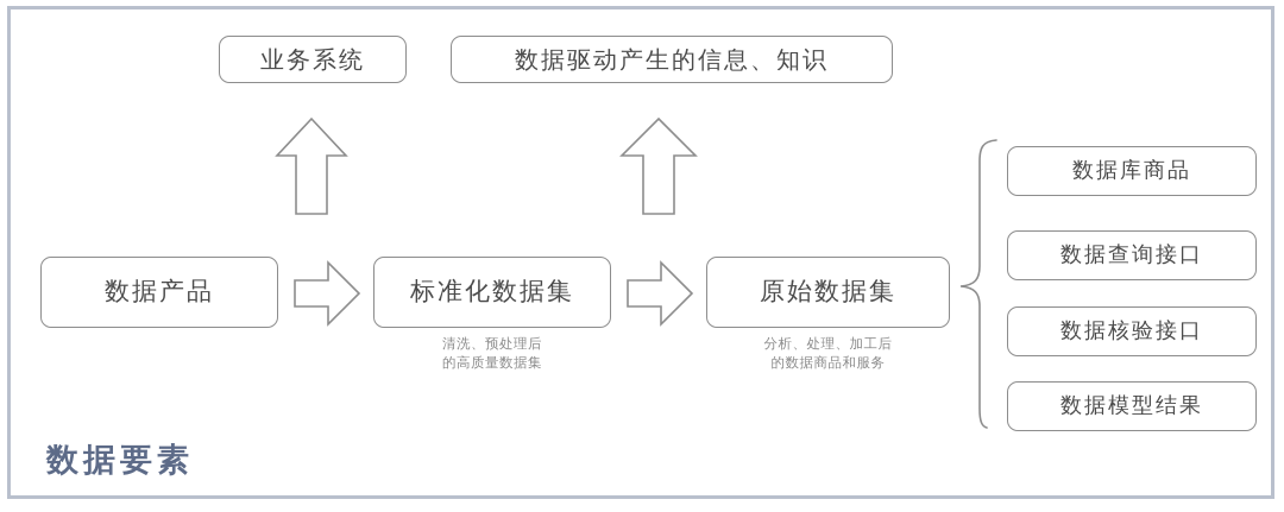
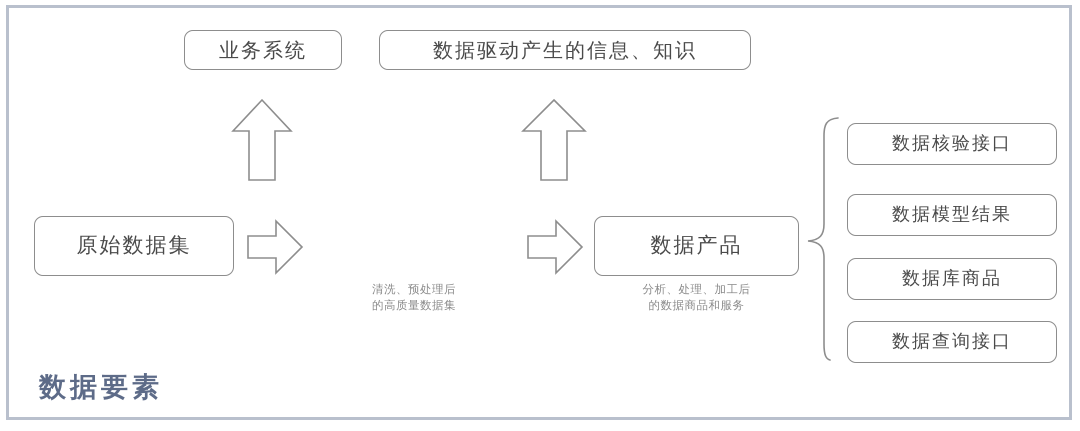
  业务系统
  数据驱动产生的信息、知识
- 数据产品
+ 原始数据集
- 标准化数据集
  清洗、预处理后
  的高质量数据集
- 原始数据集
+ 数据产品
  分析、处理、加工后
  的数据商品和服务
- 数据库商品
+ 数据核验接口
- 数据查询接口
+ 数据模型结果
- 数据核验接口
+ 数据库商品
- 数据模型结果
+ 数据查询接口
  数据要素
